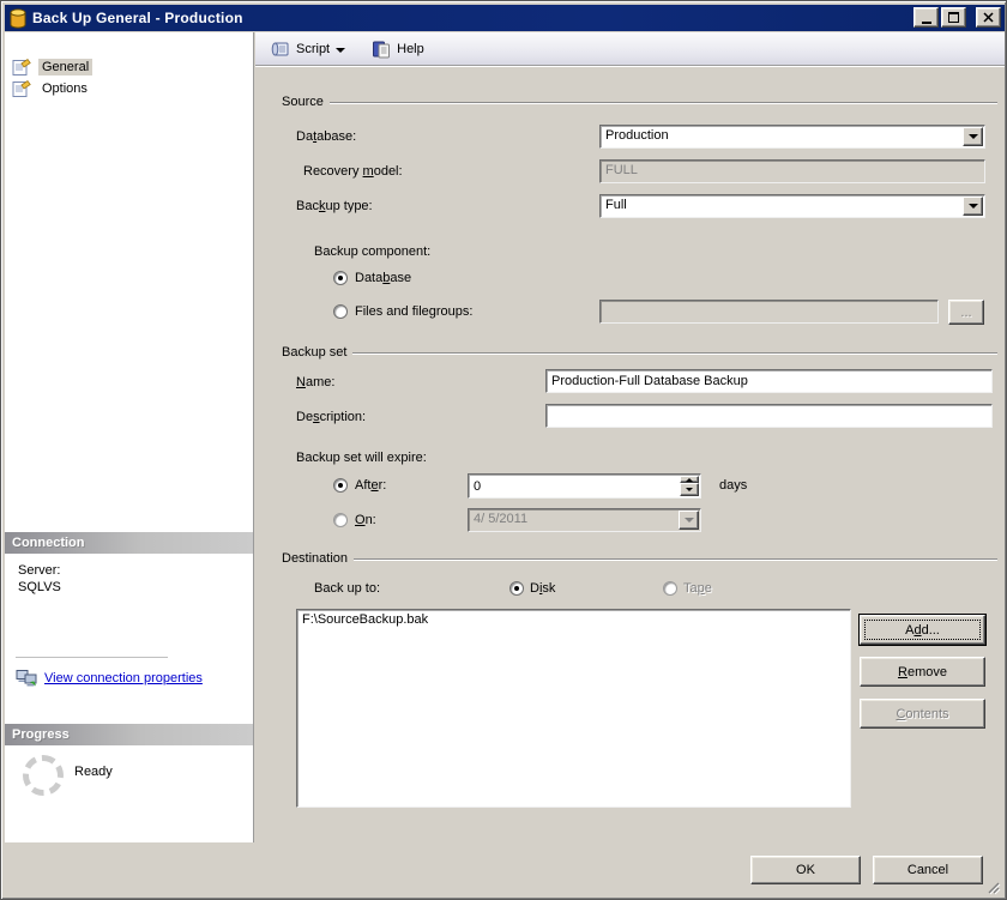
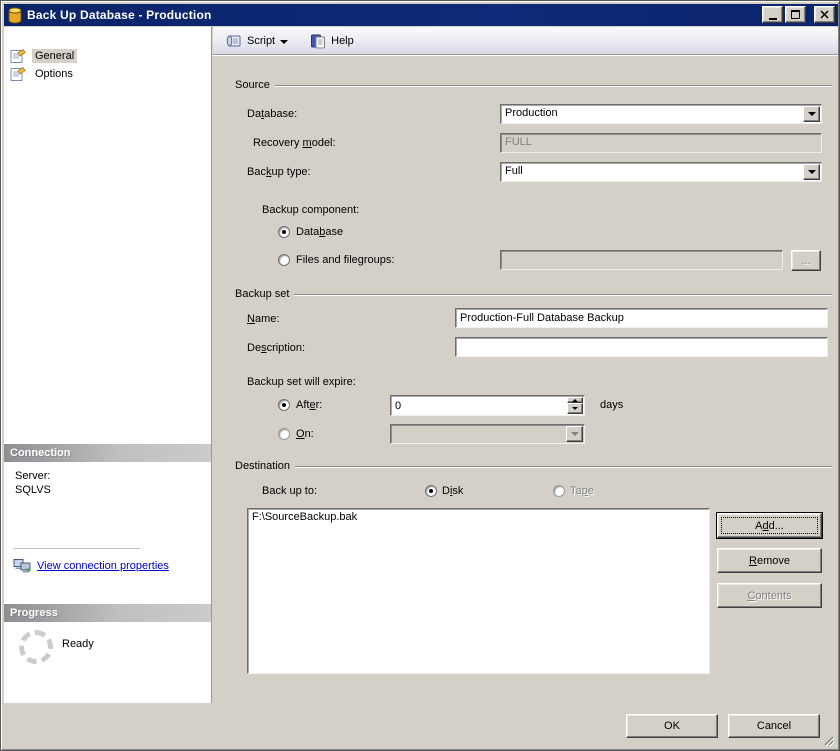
- Back Up General - Production
+ Back Up Database - Production
  General
  Options
  Connection
  Server:
  SQLVS
  View connection properties
  Progress
  Ready
  Script
  Help
  Source
  Database:
  Production
  Recovery model:
  FULL
  Backup type:
  Full
  Backup component:
  Database
  Files and filegroups:
  ...
  Backup set
  Name:
  Production-Full Database Backup
  Description:
  Backup set will expire:
  After:
  0
  days
  On:
- 4/ 5/2011
  Destination
  Back up to:
  Disk
  Tape
  F:\SourceBackup.bak
  A
  d
  d...
  R
  emove
  C
  ontents
  OK
  Cancel
